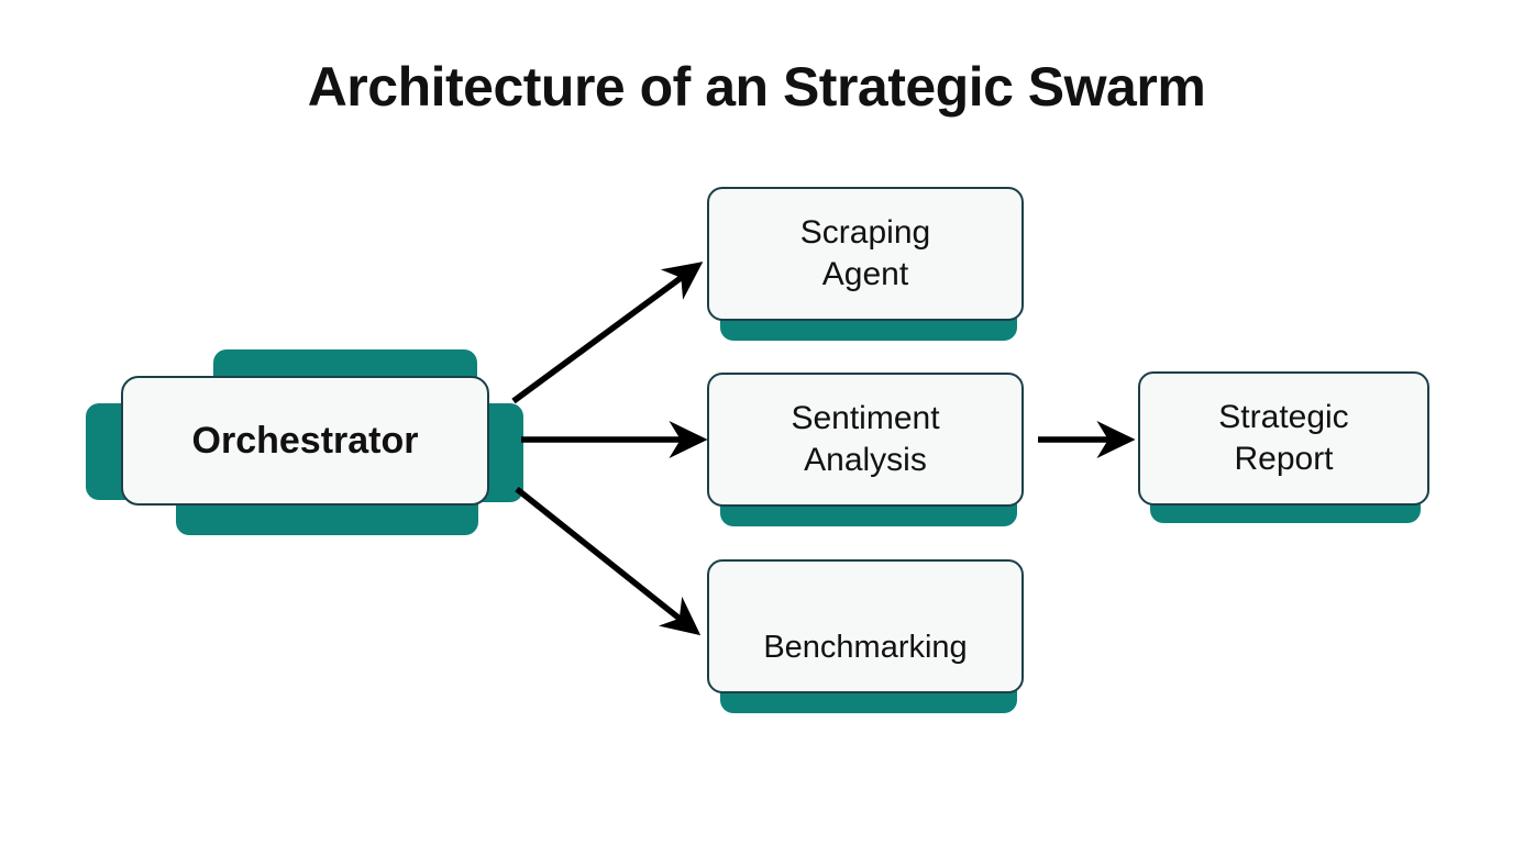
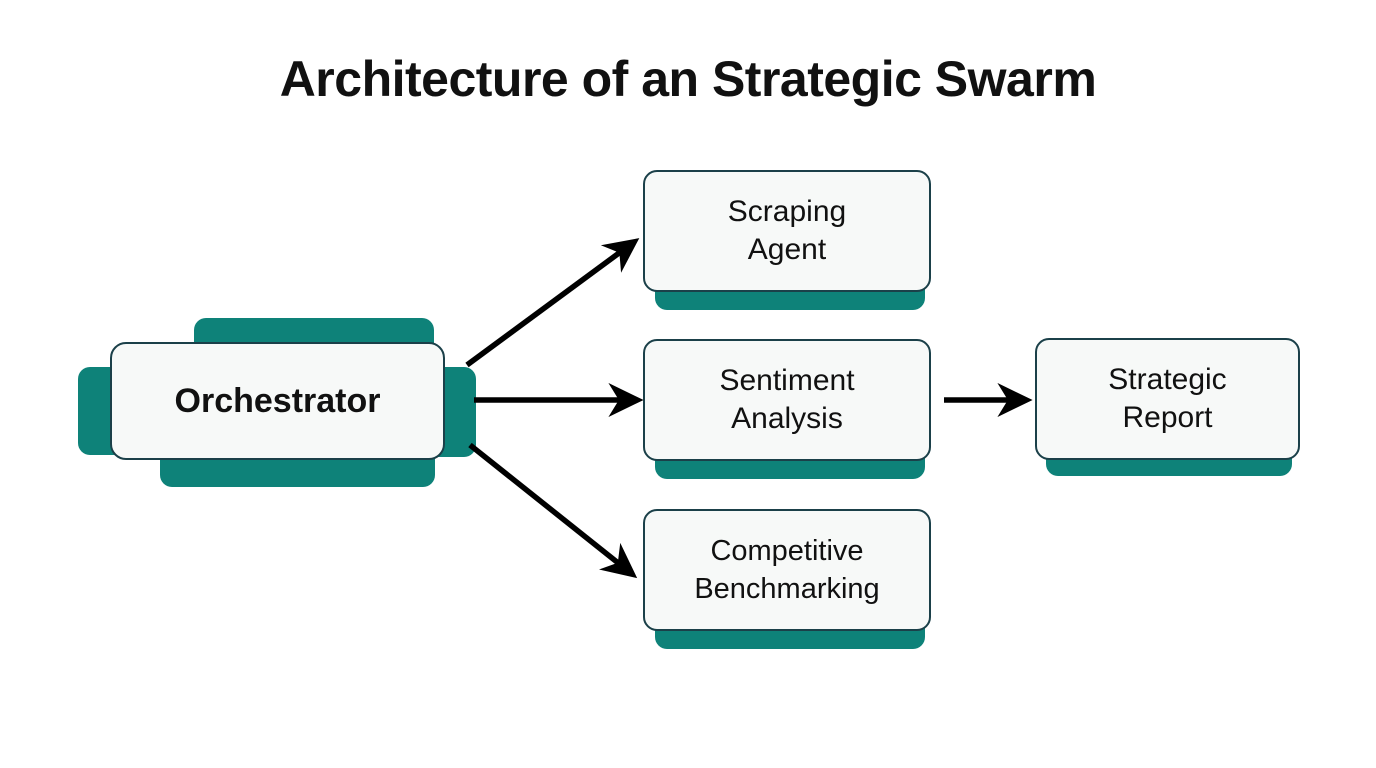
  Architecture of an Strategic Swarm
  Orchestrator
  Scraping
  Agent
  Sentiment
  Analysis
+ Competitive
  Benchmarking
  Strategic
  Report
